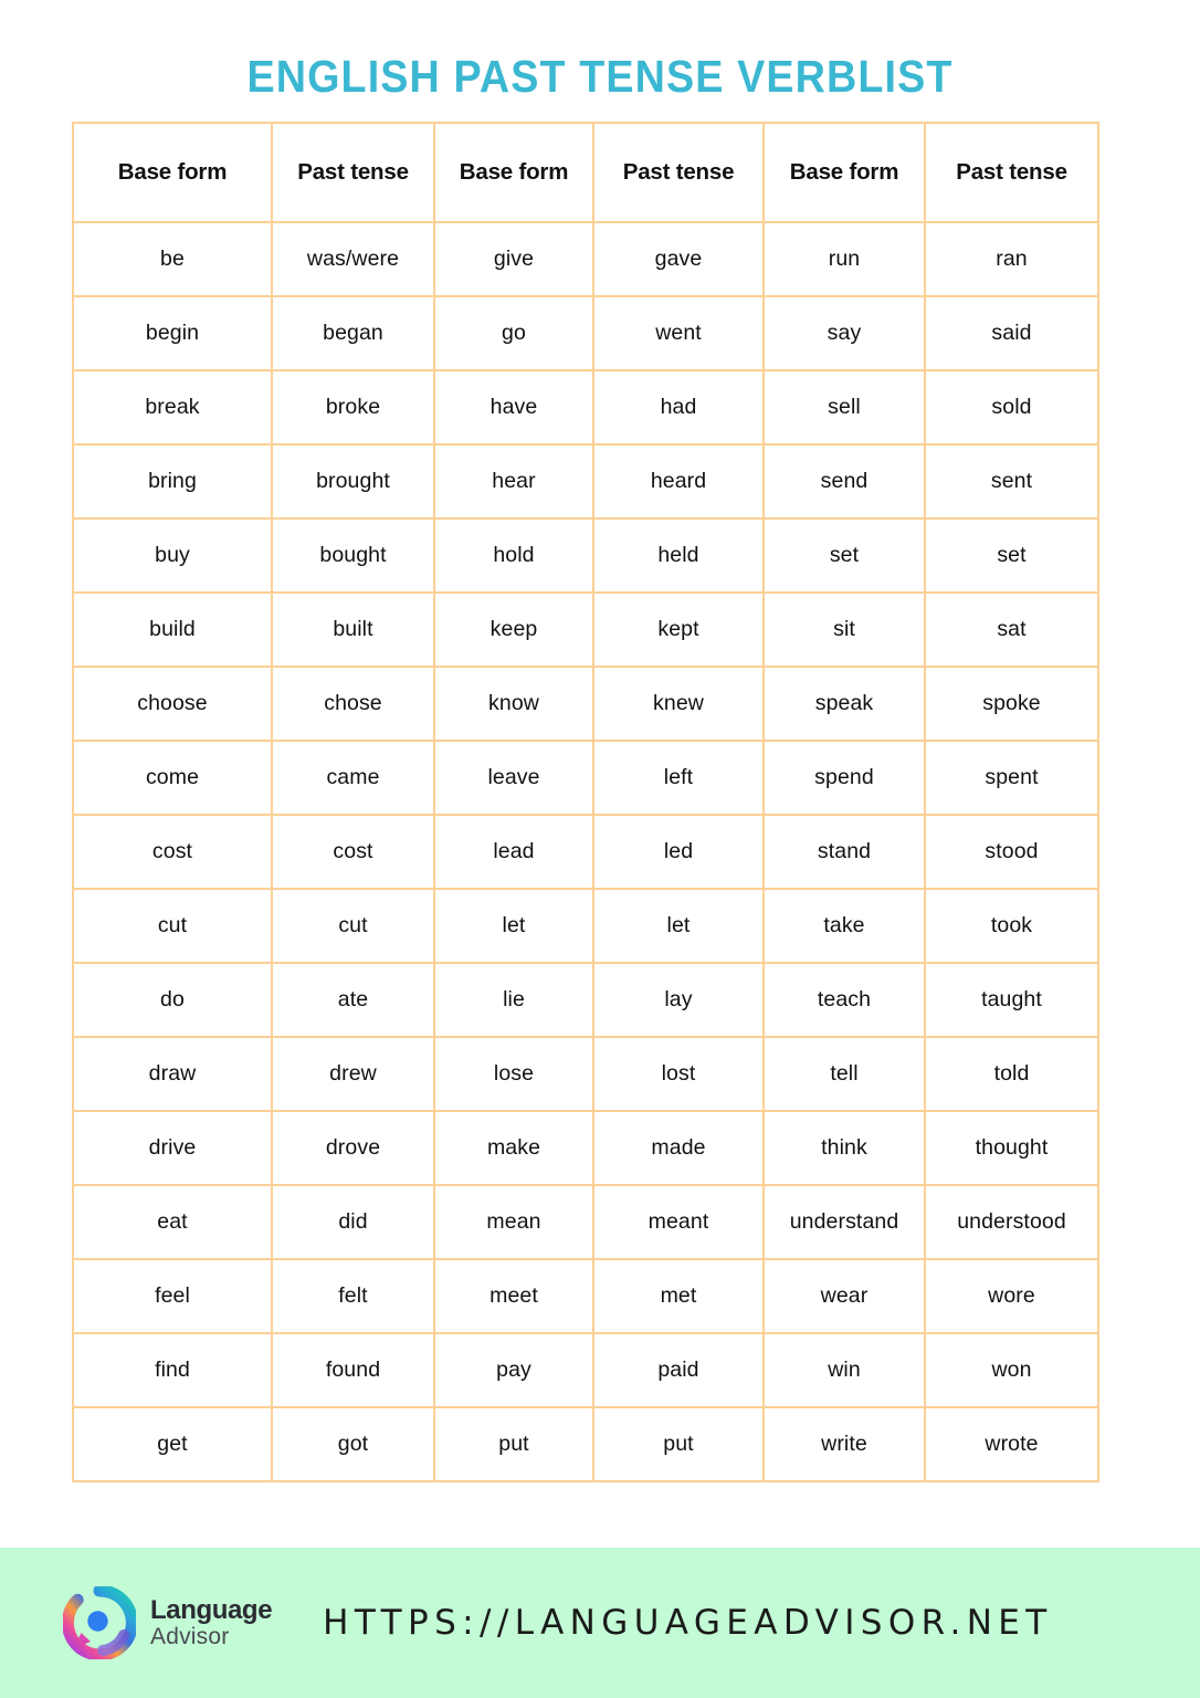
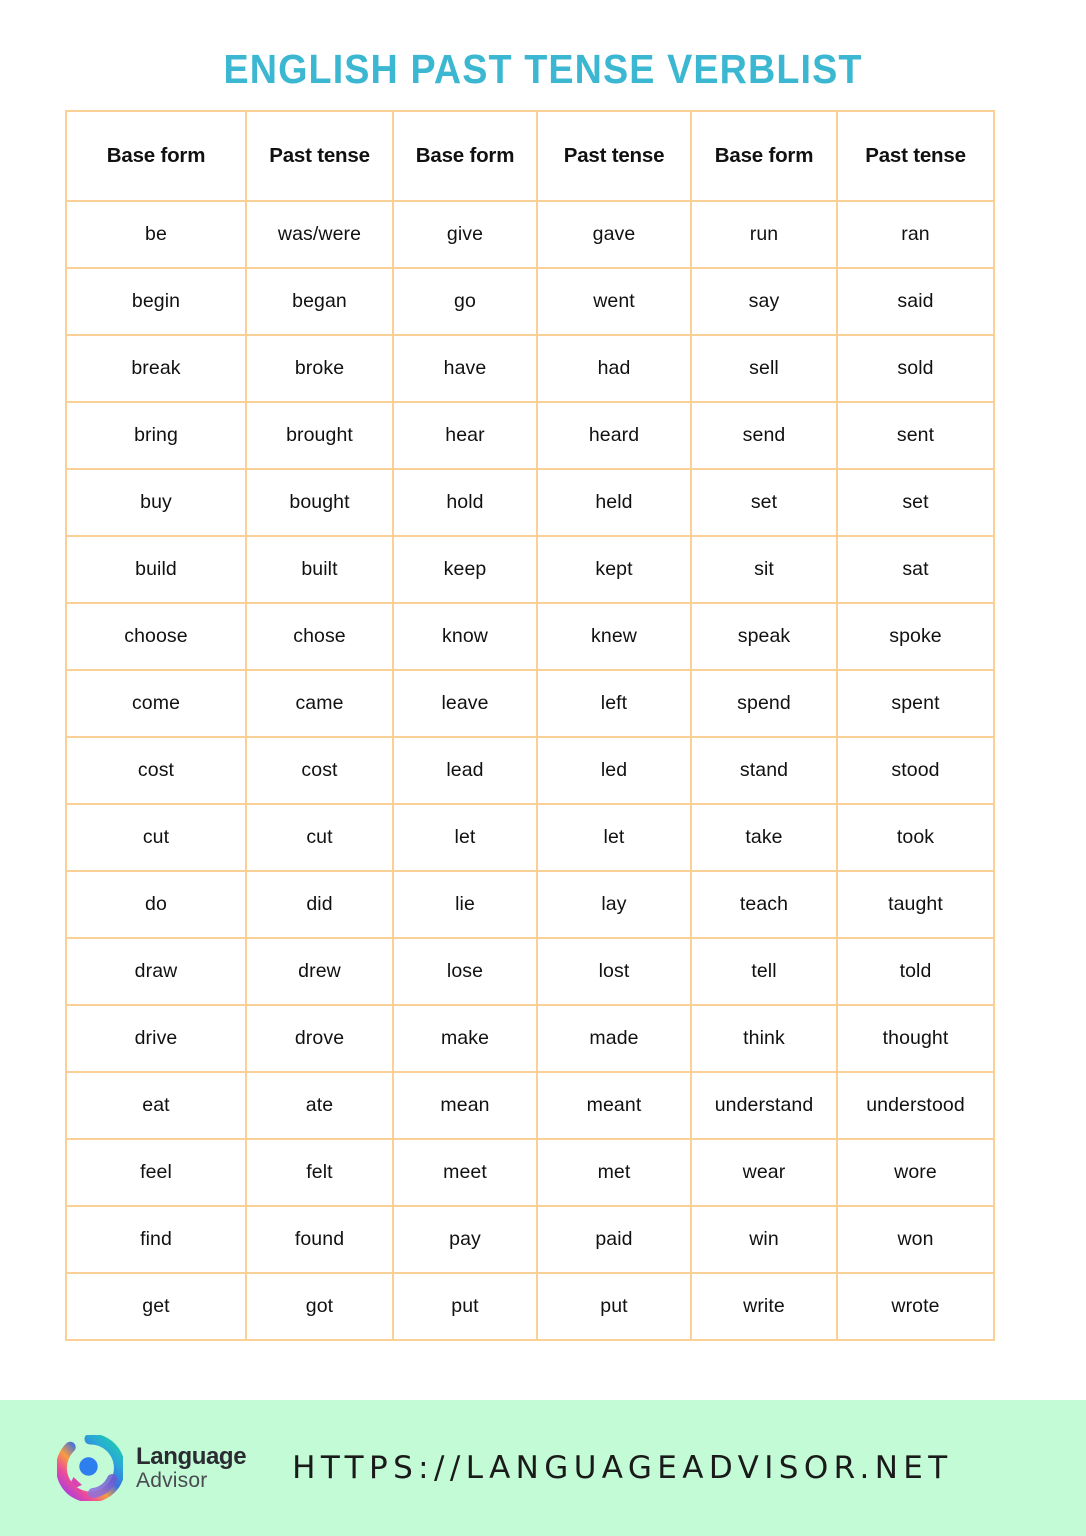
  ENGLISH PAST TENSE VERBLIST
  Base form	Past tense	Base form	Past tense	Base form	Past tense
  be	was/were	give	gave	run	ran
  begin	began	go	went	say	said
  break	broke	have	had	sell	sold
  bring	brought	hear	heard	send	sent
  buy	bought	hold	held	set	set
  build	built	keep	kept	sit	sat
  choose	chose	know	knew	speak	spoke
  come	came	leave	left	spend	spent
  cost	cost	lead	led	stand	stood
  cut	cut	let	let	take	took
- do	ate	lie	lay	teach	taught
+ do	did	lie	lay	teach	taught
  draw	drew	lose	lost	tell	told
  drive	drove	make	made	think	thought
- eat	did	mean	meant	understand	understood
+ eat	ate	mean	meant	understand	understood
  feel	felt	meet	met	wear	wore
  find	found	pay	paid	win	won
  get	got	put	put	write	wrote
  Language
  Advisor
  HTTPS://LANGUAGEADVISOR.NET
